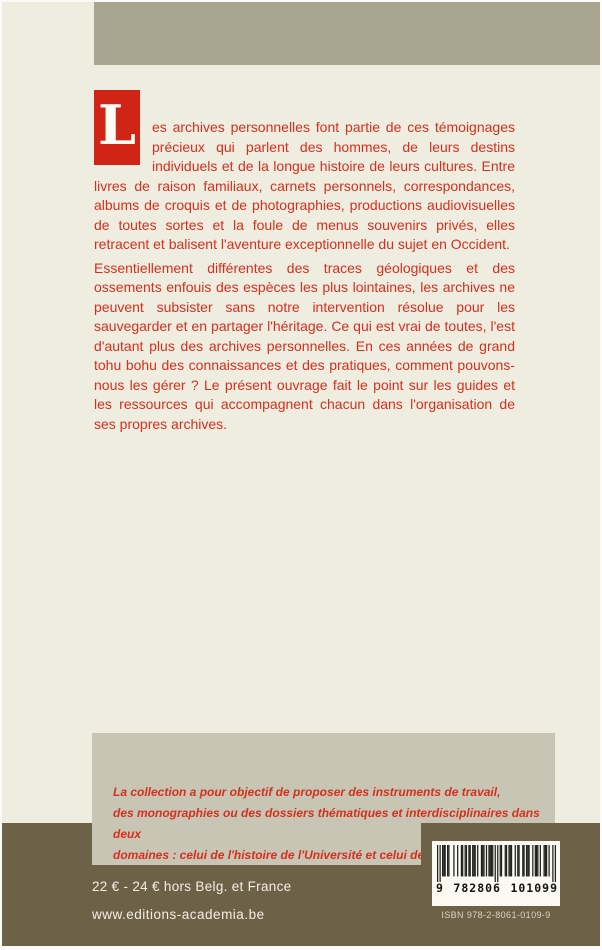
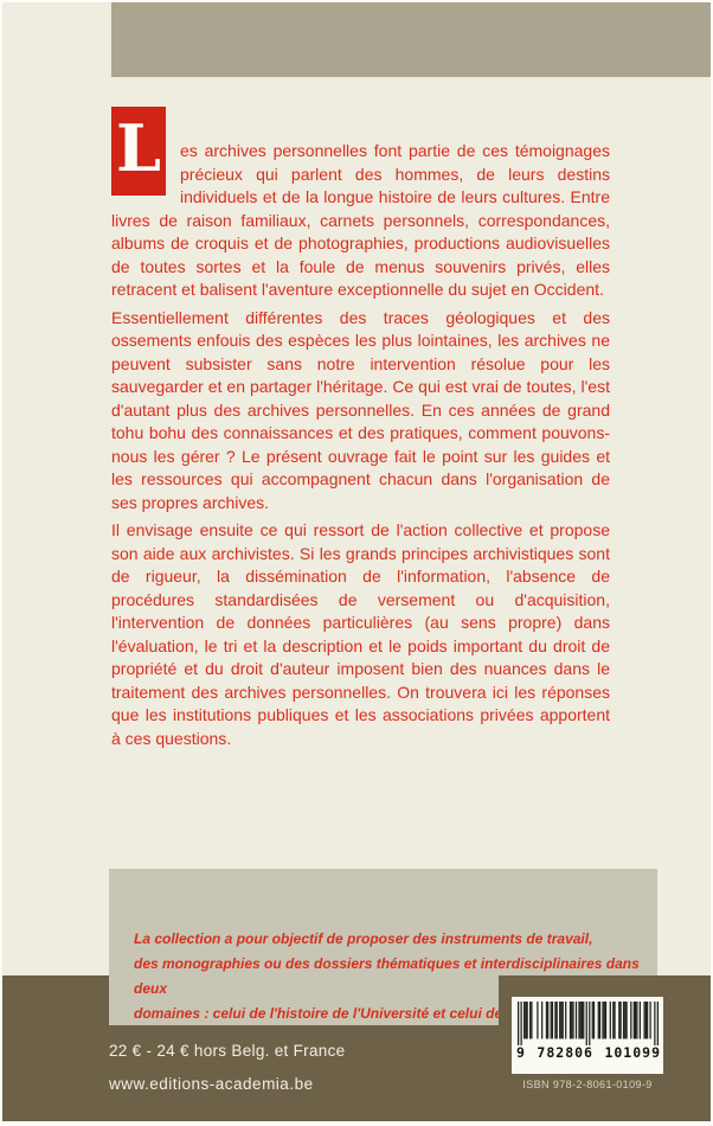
  L
  es archives personnelles font partie de ces témoignages précieux qui parlent des hommes, de leurs destins individuels et de la longue histoire de leurs cultures. Entre livres de raison familiaux, carnets personnels, correspondances, albums de croquis et de photographies, productions audiovisuelles de toutes sortes et la foule de menus souvenirs privés, elles retracent et balisent l'aventure exceptionnelle du sujet en Occident.
  Essentiellement différentes des traces géologiques et des ossements enfouis des espèces les plus lointaines, les archives ne peuvent subsister sans notre intervention résolue pour les sauvegarder et en partager l'héritage. Ce qui est vrai de toutes, l'est d'autant plus des archives personnelles. En ces années de grand tohu bohu des connaissances et des pratiques, comment pouvons-nous les gérer ? Le présent ouvrage fait le point sur les guides et les ressources qui accompagnent chacun dans l'organisation de ses propres archives.
+ Il envisage ensuite ce qui ressort de l'action collective et propose son aide aux archivistes. Si les grands principes archivistiques sont de rigueur, la dissémination de l'information, l'absence de procédures standardisées de versement ou d'acquisition, l'intervention de données particulières (au sens propre) dans l'évaluation, le tri et la description et le poids important du droit de propriété et du droit d'auteur imposent bien des nuances dans le traitement des archives personnelles. On trouvera ici les réponses que les institutions publiques et les associations privées apportent à ces questions.
  La collection a pour objectif de proposer des instruments de travail,
  des monographies ou des dossiers thématiques et interdisciplinaires dans deux
  22 € - 24 € hors Belg. et France
  www.editions-academia.be
  9
  782806
  101099
  ISBN 978-2-8061-0109-9
